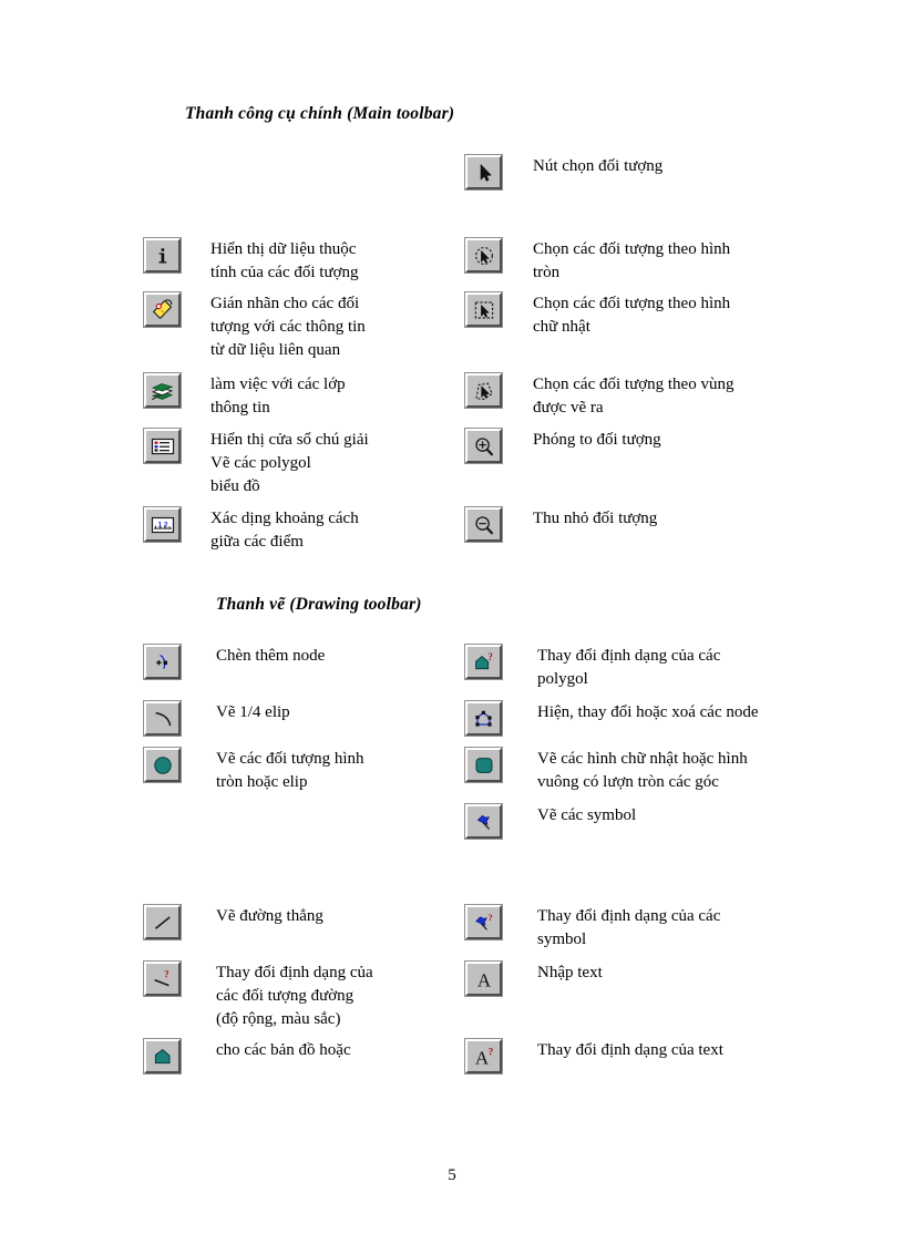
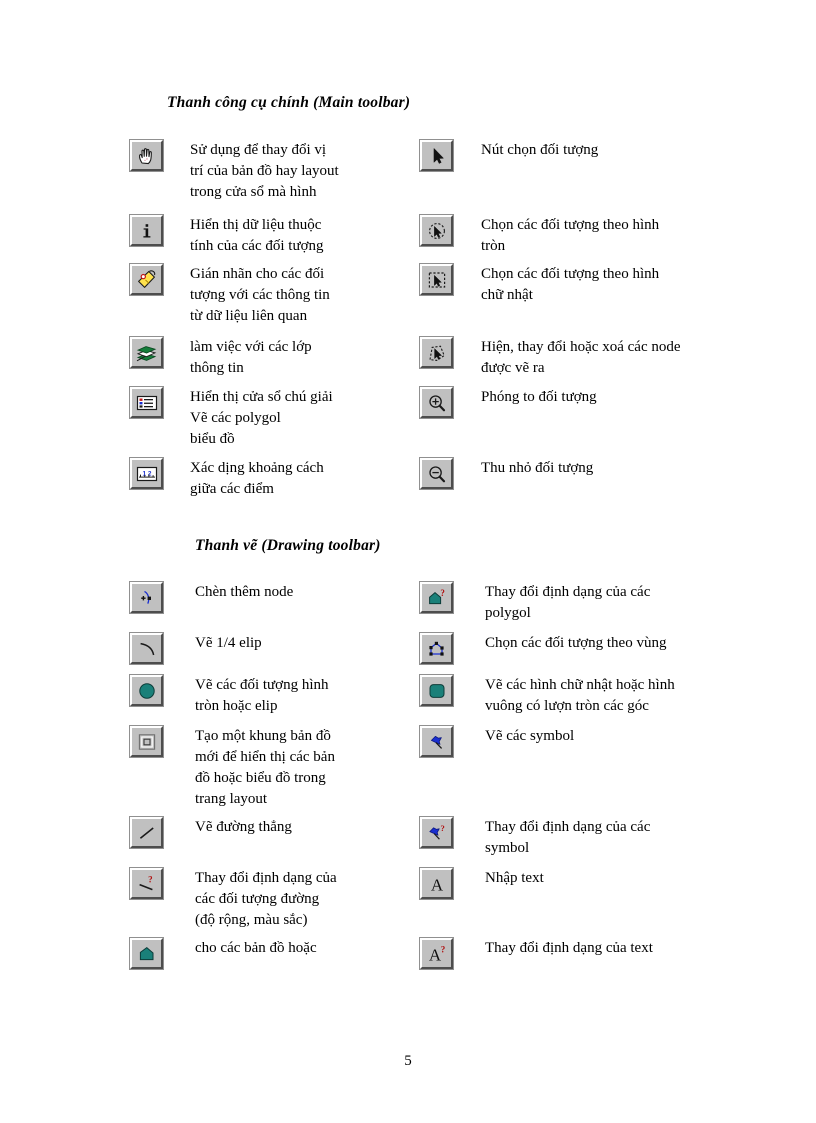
  Thanh công cụ chính (Main toolbar)
+ Sử dụng để thay đổi vị
+ trí của bản đồ hay layout
+ trong cửa sổ mà hình
  Hiển thị dữ liệu thuộc
  tính của các đối tượng
  Gián nhãn cho các đối
  tượng với các thông tin
  từ dữ liệu liên quan
  làm việc với các lớp
  thông tin
  Hiển thị cửa sổ chú giải
  Vẽ các polygol
  biểu đồ
  Xác dịng khoảng cách
  giữa các điểm
  Nút chọn đối tượng
  Chọn các đối tượng theo hình
  tròn
  Chọn các đối tượng theo hình
  chữ nhật
- Chọn các đối tượng theo vùng
+ Hiện, thay đổi hoặc xoá các node
  được vẽ ra
  Phóng to đối tượng
  Thu nhỏ đối tượng
  Thanh vẽ (Drawing toolbar)
  Chèn thêm node
  Vẽ 1/4 elip
  Vẽ các đối tượng hình
  tròn hoặc elip
+ Tạo một khung bản đồ
+ mới để hiển thị các bản
+ đồ hoặc biểu đồ trong
+ trang layout
  Vẽ đường thẳng
  ?
  Thay đổi định dạng của
  các đối tượng đường
  (độ rộng, màu sắc)
  cho các bản đồ hoặc
  ?
  Thay đổi định dạng của các
  polygol
- Hiện, thay đổi hoặc xoá các node
+ Chọn các đối tượng theo vùng
  Vẽ các hình chữ nhật hoặc hình
  vuông có lượn tròn các góc
  Vẽ các symbol
  ?
  Thay đổi định dạng của các
  symbol
  A
  Nhập text
  A
  ?
  Thay đổi định dạng của text
  5
